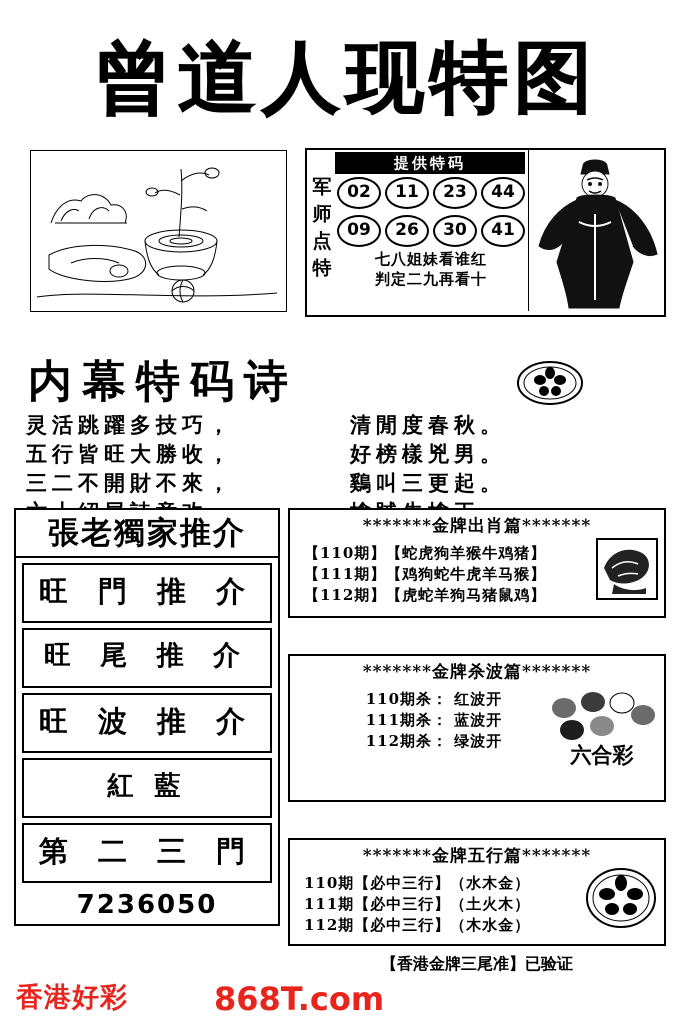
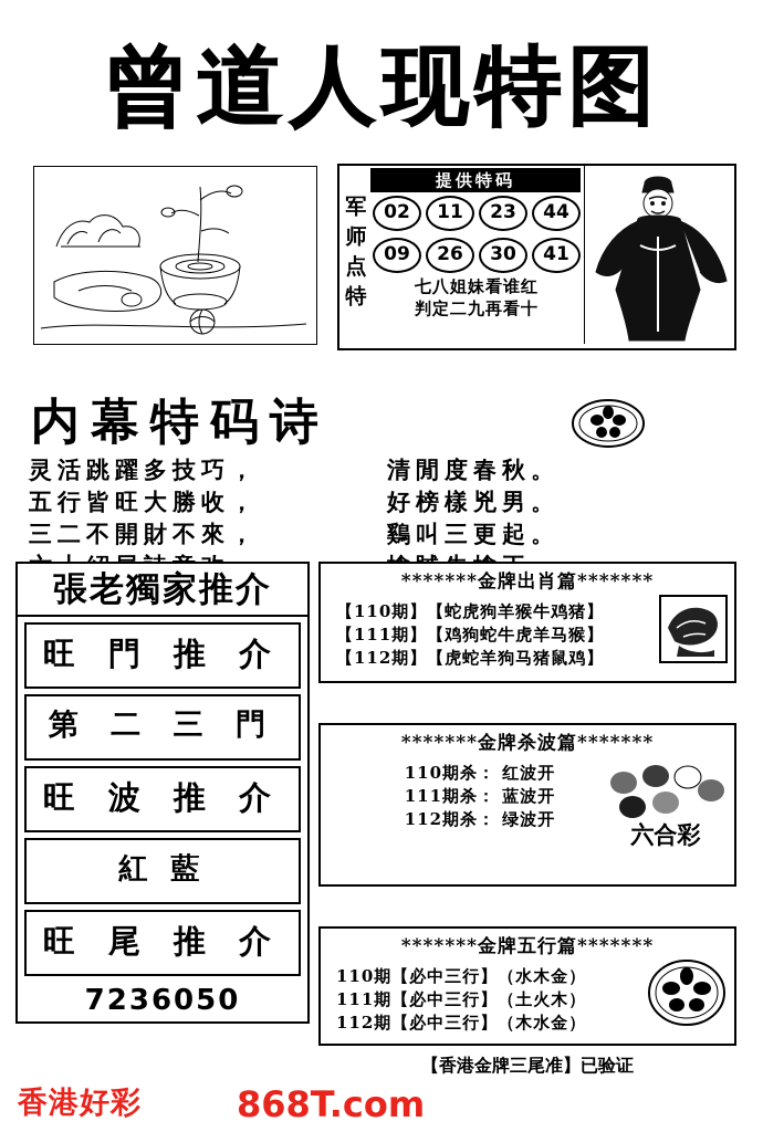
  曾道人现特图
  提供特码
  军师点特
  02
  11
  23
  44
  09
  26
  30
  41
  七八姐妹看谁红
  判定二九再看十
  内幕特码诗
  灵活跳躍多技巧，
  清閒度春秋。
  五行皆旺大勝收，
  好榜樣兇男。
  三二不開財不來，
  鷄叫三更起。
  張老獨家推介
  旺 門 推 介
- 旺 尾 推 介
+ 第 二 三 門
  旺 波 推 介
  紅 藍
- 第 二 三 門
+ 旺 尾 推 介
  7236050
  *******金牌出肖篇*******
  【110期】【蛇虎狗羊猴牛鸡猪】
  【111期】【鸡狗蛇牛虎羊马猴】
  【112期】【虎蛇羊狗马猪鼠鸡】
  *******金牌杀波篇*******
  110期杀： 红波开
  111期杀： 蓝波开
  112期杀： 绿波开
  六合彩
  *******金牌五行篇*******
  110期【必中三行】（水木金）
  111期【必中三行】（土火木）
  112期【必中三行】（木水金）
  【香港金牌三尾准】已验证
  香港好彩
  868T.com
